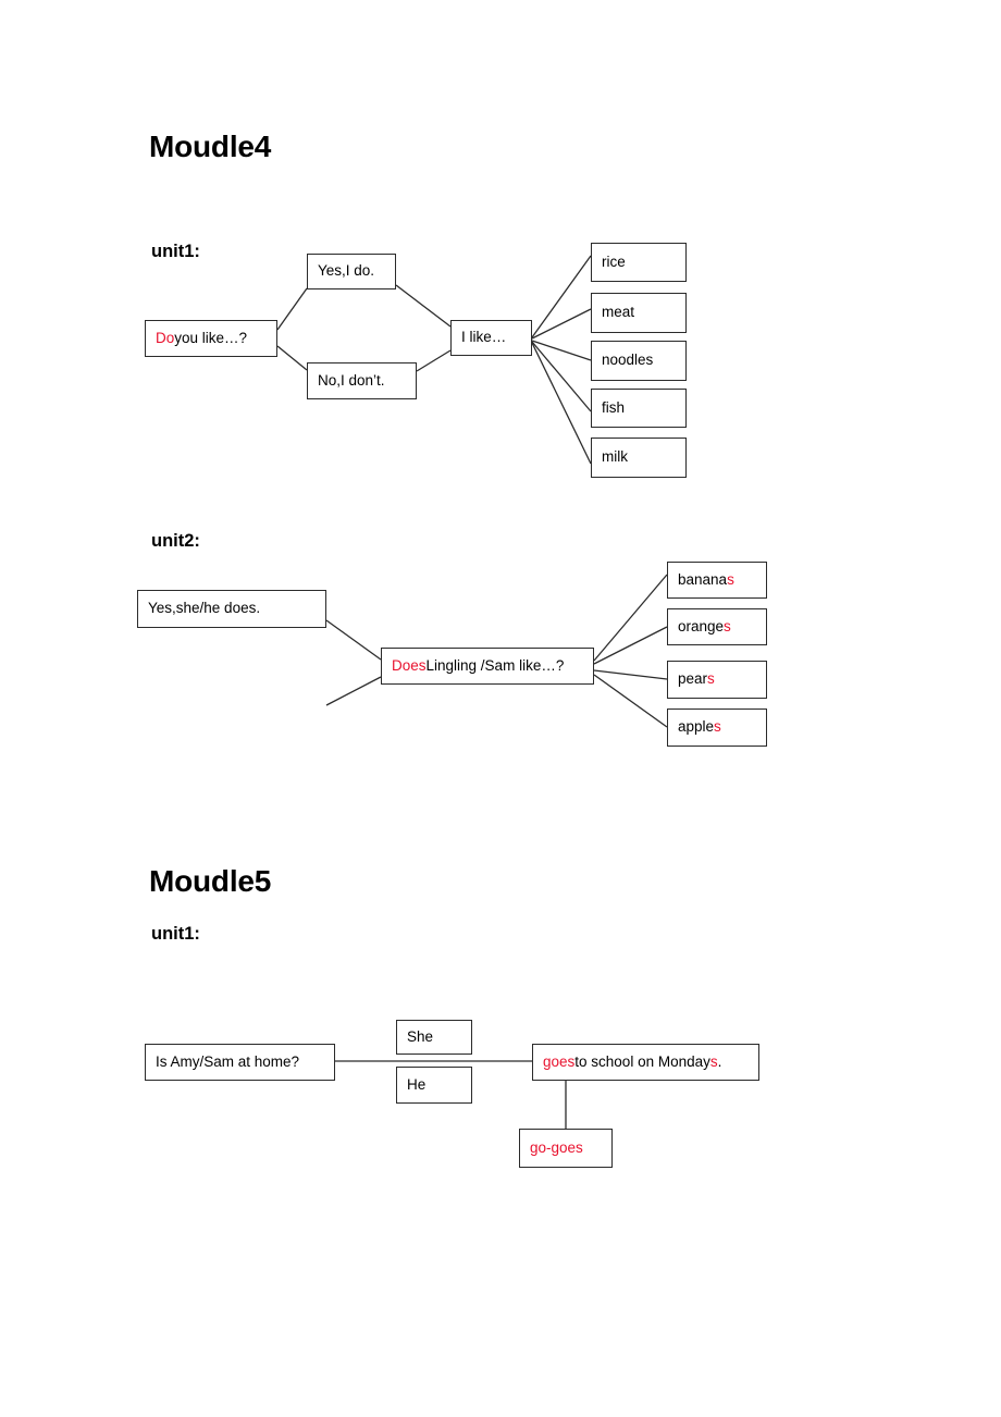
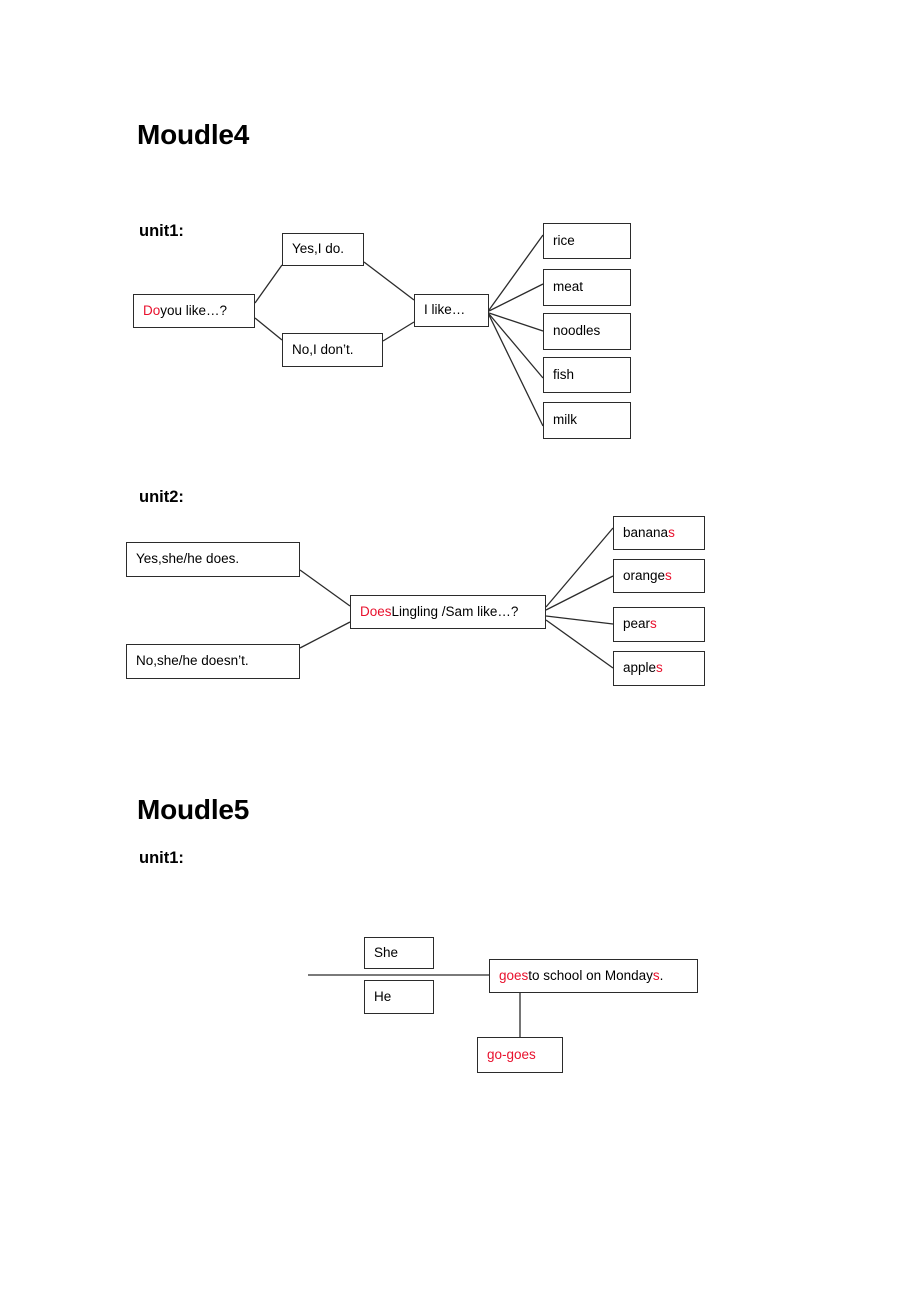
  Moudle4
  unit1:
  Do
  you like…?
  Yes,I do.
  No,I don’t.
  I like…
  rice
  meat
  noodles
  fish
  milk
  unit2:
  Yes,she/he does.
+ No,she/he doesn’t.
  Does
  Lingling /Sam like…?
  banana
  s
  orange
  s
  pear
  s
  apple
  s
  Moudle5
  unit1:
- Is Amy/Sam at home?
  She
  He
  goes
  to school on Monday
  s
  .
  go-goes
